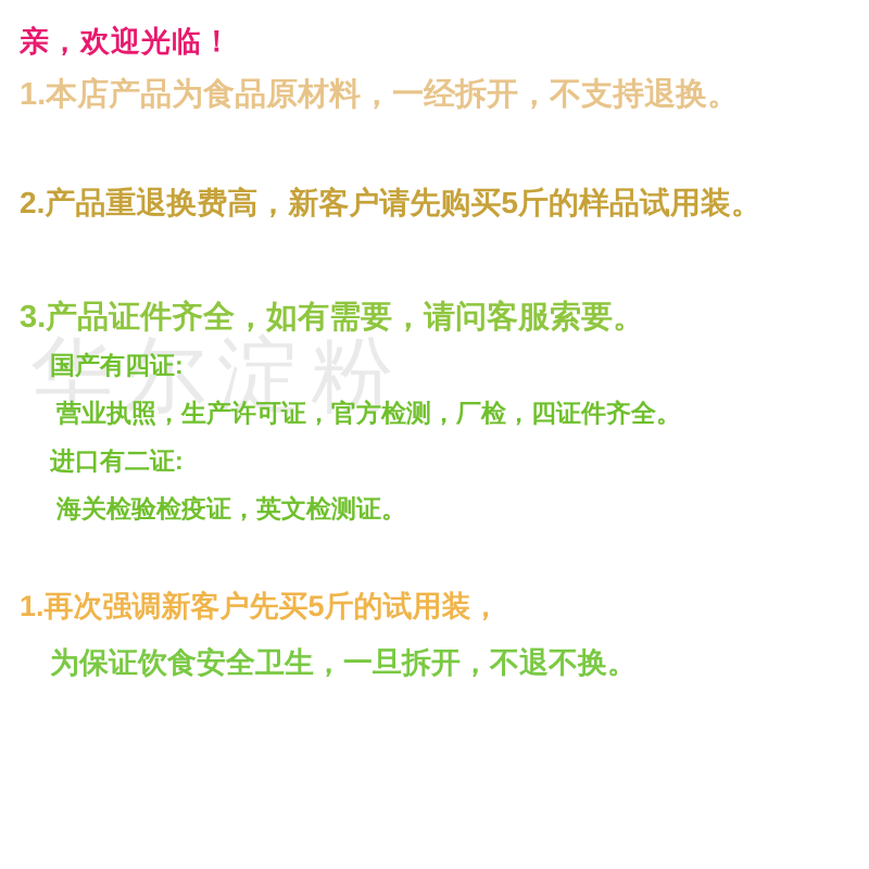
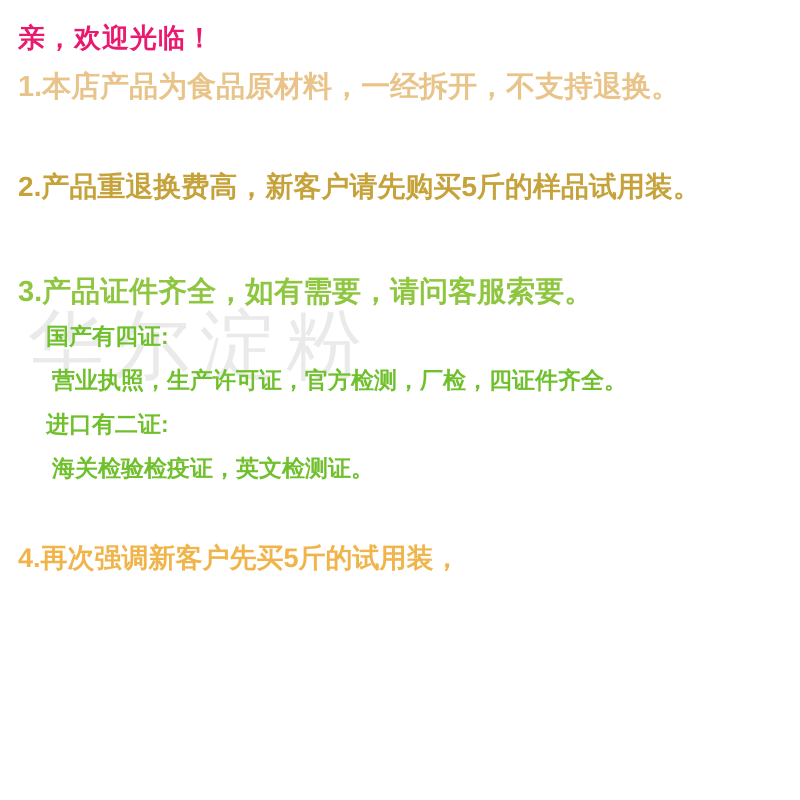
  华尔淀粉
  亲，欢迎光临！
  1.本店产品为食品原材料，一经拆开，不支持退换。
  2.产品重退换费高，新客户请先购买5斤的样品试用装。
  3.产品证件齐全，如有需要，请问客服索要。
  国产有四证:
  营业执照，生产许可证，官方检测，厂检，四证件齐全。
  进口有二证:
  海关检验检疫证，英文检测证。
- 1.再次强调新客户先买5斤的试用装，
+ 4.再次强调新客户先买5斤的试用装，
- 为保证饮食安全卫生，一旦拆开，不退不换。
